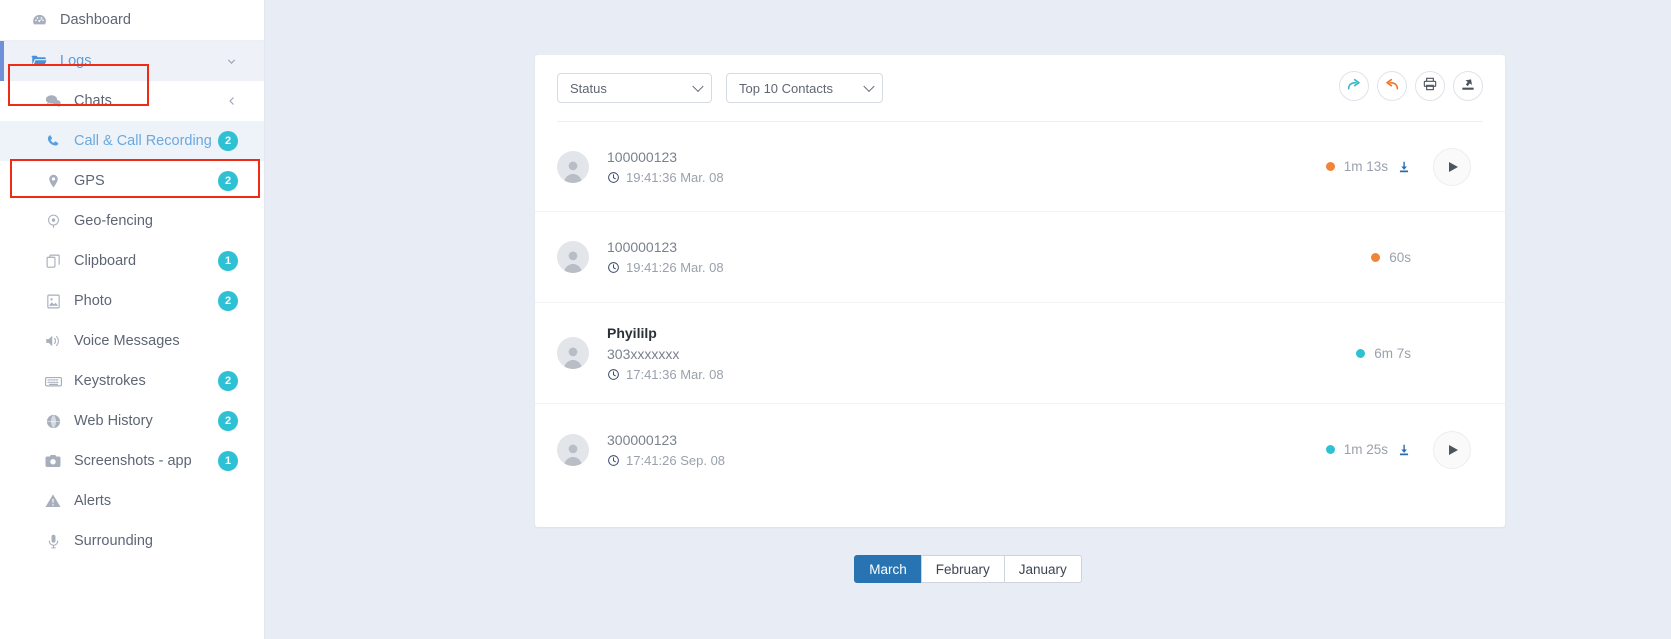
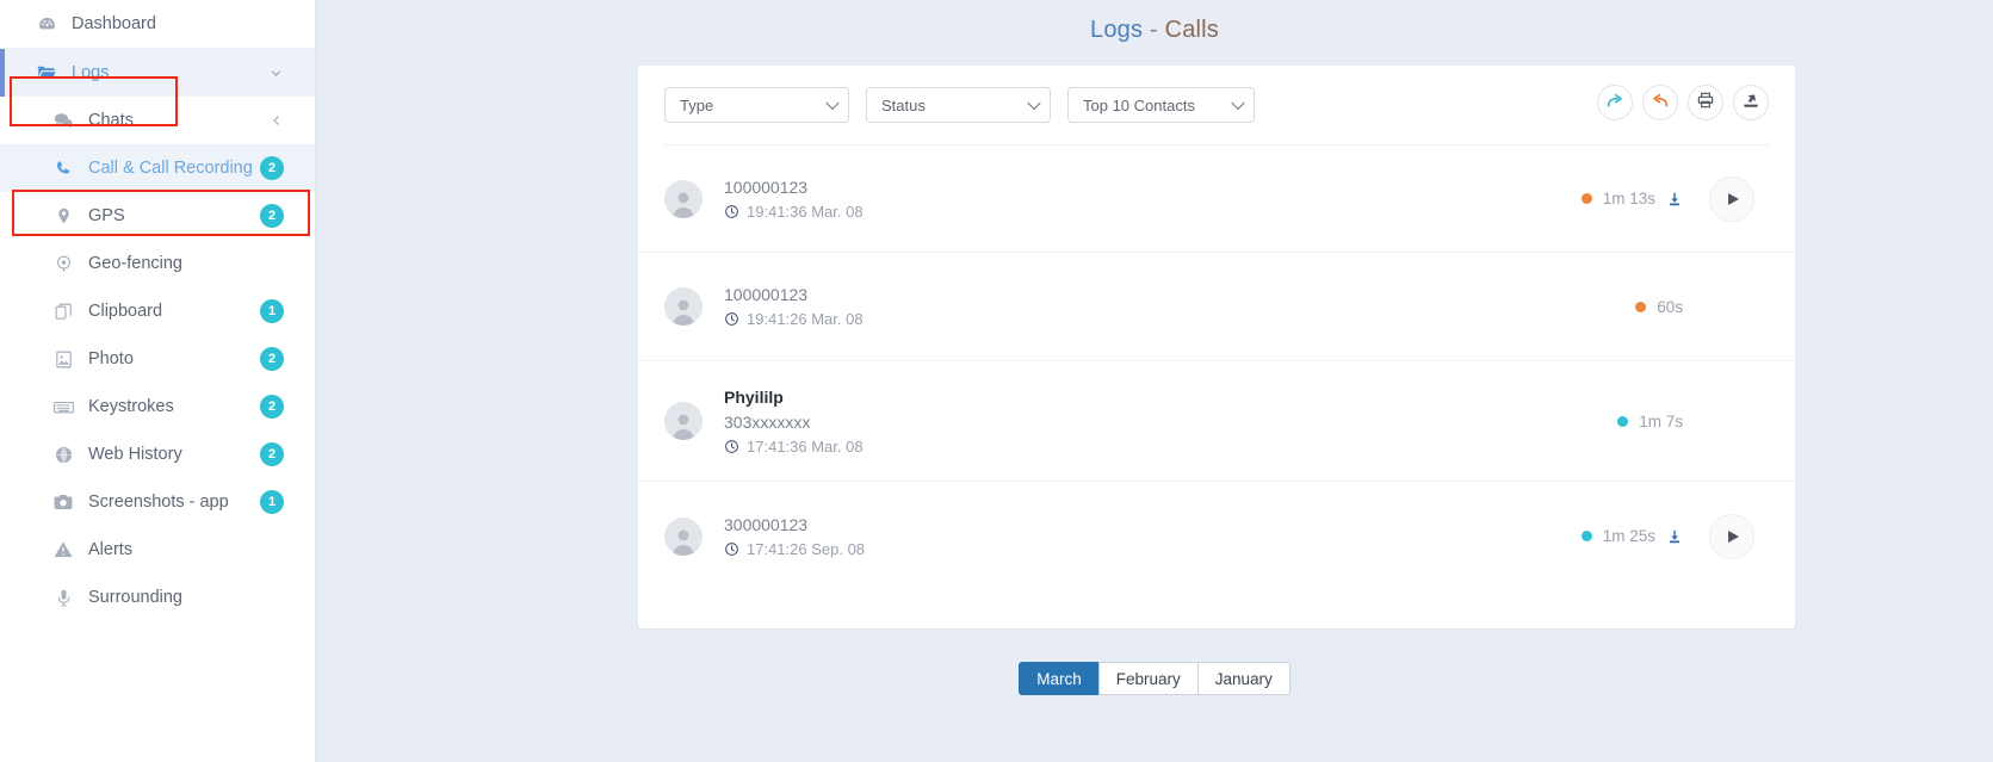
  Dashboard
  Logs
  Chats
  Call & Call Recording
  2
  GPS
  2
  Geo-fencing
  Clipboard
  1
  Photo
  2
- Voice Messages
  Keystrokes
  2
  Web History
  2
  Screenshots - app
  1
  Alerts
  Surrounding
+ Logs - Calls
+ Type
  Status
  Top 10 Contacts
  100000123
  19:41:36 Mar. 08
  1m 13s
  100000123
  19:41:26 Mar. 08
  60s
  Phyililp
  303xxxxxxx
  17:41:36 Mar. 08
- 6m 7s
+ 1m 7s
  300000123
  17:41:26 Sep. 08
  1m 25s
  March
  February
  January
